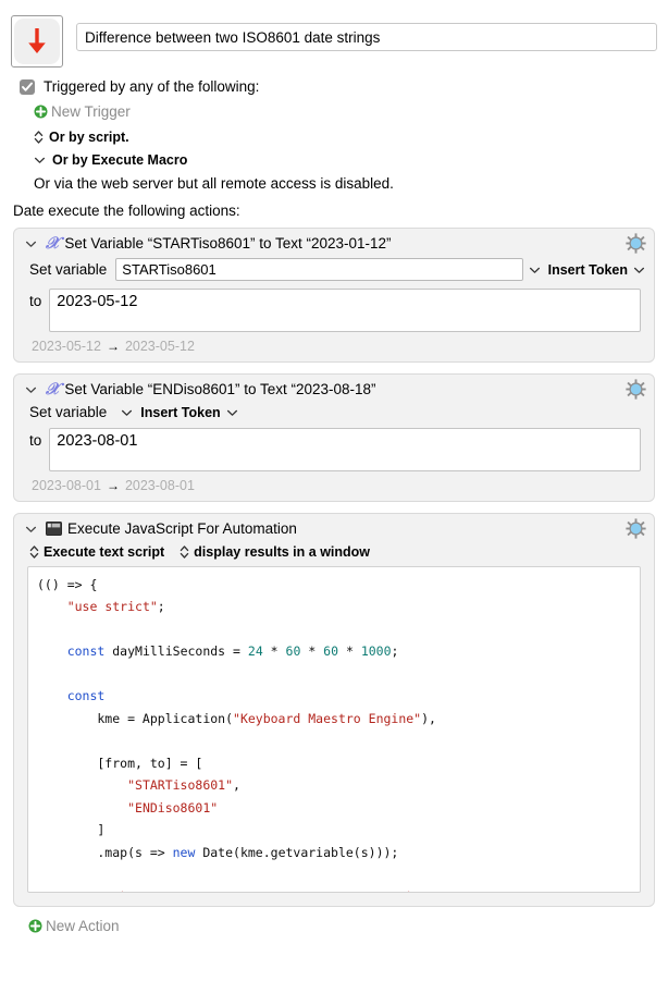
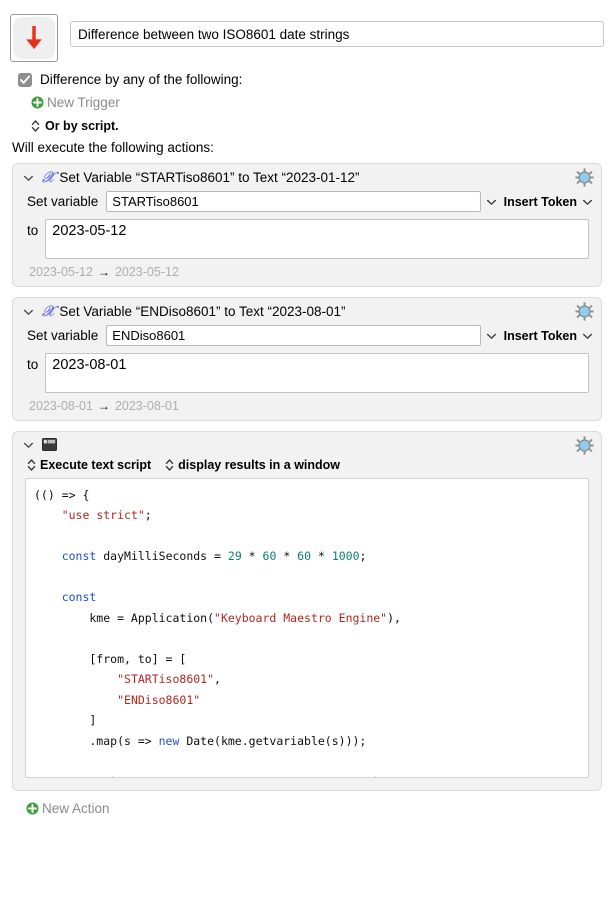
  Difference between two ISO8601 date strings
- Triggered by any of the following:
+ Difference by any of the following:
  New Trigger
  Or by script.
- Or by Execute Macro
- Or via the web server but all remote access is disabled.
- Date execute the following actions:
+ Will execute the following actions:
  𝒳
  Set Variable “STARTiso8601” to Text “2023-01-12”
  Set variable
  STARTiso8601
  Insert Token
  to
  2023-05-12
  2023-05-12
  →
  2023-05-12
  𝒳
- Set Variable “ENDiso8601” to Text “2023-08-18”
+ Set Variable “ENDiso8601” to Text “2023-08-01”
  Set variable
+ ENDiso8601
  Insert Token
  to
  2023-08-01
  2023-08-01
  →
  2023-08-01
- Execute JavaScript For Automation
  Execute text script
  display results in a window
- (() => { "use strict"; const dayMilliSeconds = 24 * 60 * 60 * 1000; const kme = Application("Keyboard Maestro Engine"), [from, to] = [ "STARTiso8601", "ENDiso8601" ] .map(s => new Date(kme.getvariable(s)));
+ (() => { "use strict"; const dayMilliSeconds = 29 * 60 * 60 * 1000; const kme = Application("Keyboard Maestro Engine"), [from, to] = [ "STARTiso8601", "ENDiso8601" ] .map(s => new Date(kme.getvariable(s)));
  New Action
